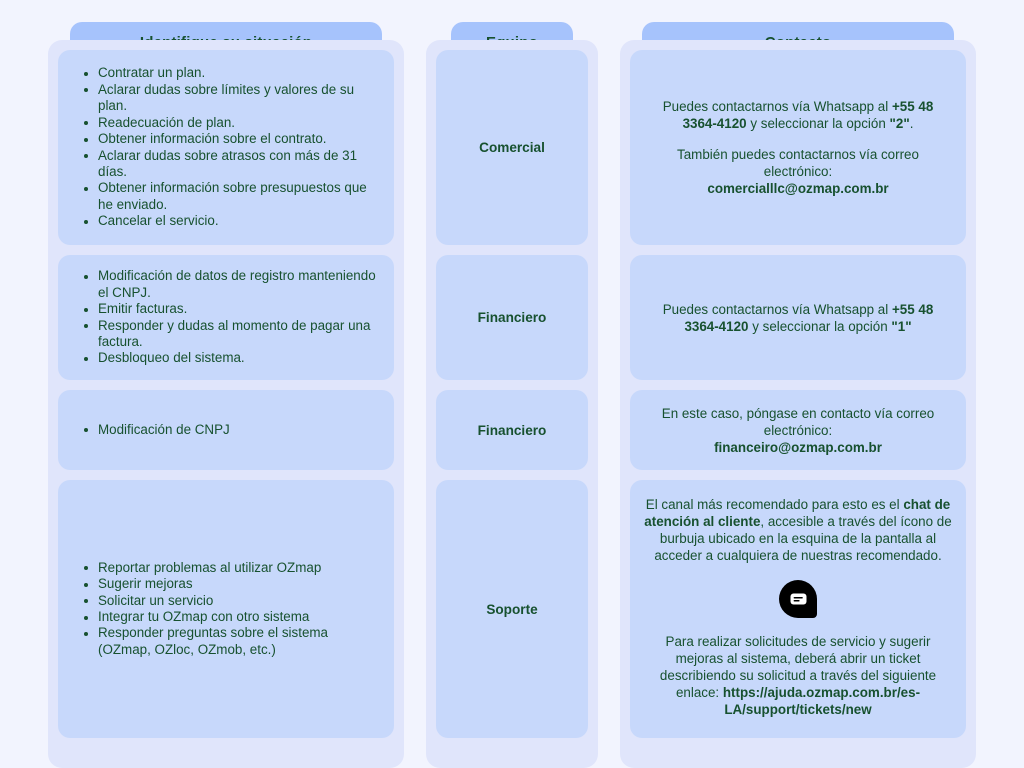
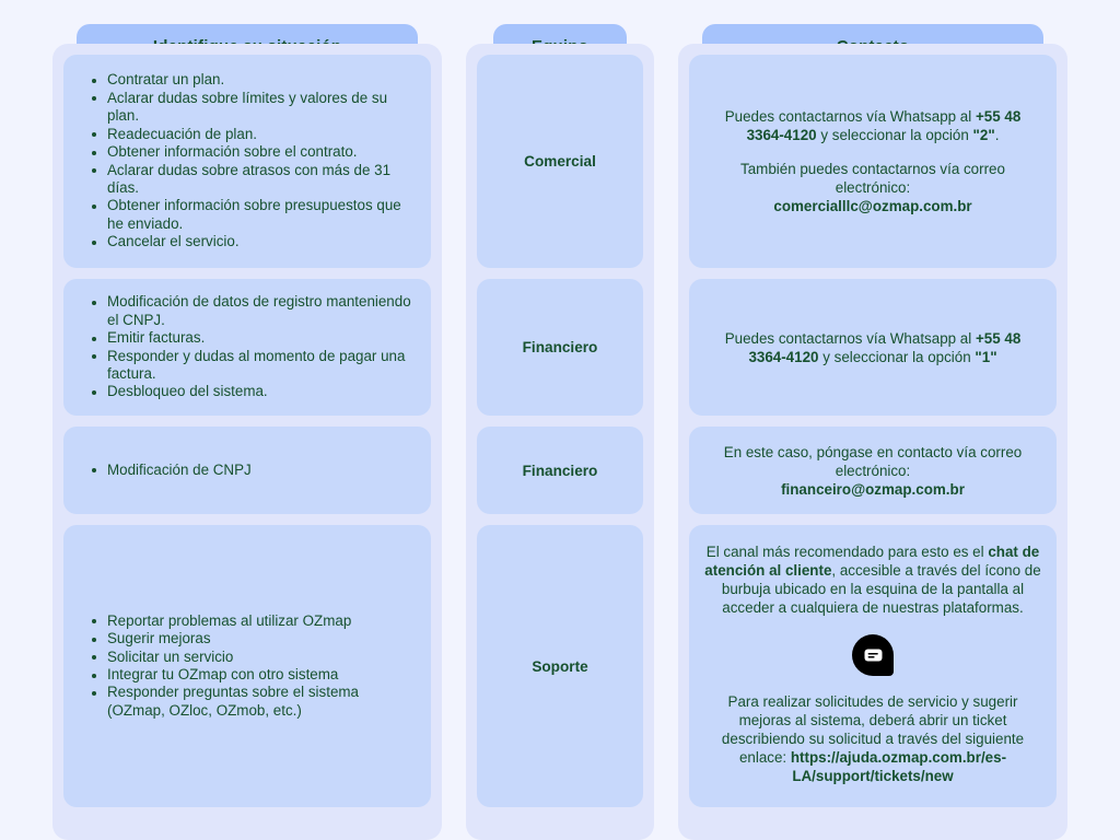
  Contratar un plan.
  Aclarar dudas sobre límites y valores de su plan.
  Readecuación de plan.
  Obtener información sobre el contrato.
  Aclarar dudas sobre atrasos con más de 31 días.
  Obtener información sobre presupuestos que he enviado.
  Cancelar el servicio.
  Modificación de datos de registro manteniendo el CNPJ.
  Emitir facturas.
  Responder y dudas al momento de pagar una factura.
  Desbloqueo del sistema.
  Modificación de CNPJ
  Reportar problemas al utilizar OZmap
  Sugerir mejoras
  Solicitar un servicio
  Integrar tu OZmap con otro sistema
  Responder preguntas sobre el sistema (OZmap, OZloc, OZmob, etc.)
  Comercial
  Financiero
  Financiero
  Soporte
  Puedes contactarnos vía Whatsapp al +55 48 3364-4120 y seleccionar la opción "2".
  También puedes contactarnos vía correo electrónico:
  comercialllc@ozmap.com.br
  Puedes contactarnos vía Whatsapp al +55 48 3364-4120 y seleccionar la opción "1"
  En este caso, póngase en contacto vía correo electrónico:
  financeiro@ozmap.com.br
- El canal más recomendado para esto es el chat de atención al cliente, accesible a través del ícono de burbuja ubicado en la esquina de la pantalla al acceder a cualquiera de nuestras recomendado.
+ El canal más recomendado para esto es el chat de atención al cliente, accesible a través del ícono de burbuja ubicado en la esquina de la pantalla al acceder a cualquiera de nuestras plataformas.
  Para realizar solicitudes de servicio y sugerir mejoras al sistema, deberá abrir un ticket describiendo su solicitud a través del siguiente enlace: https://ajuda.ozmap.com.br/es-LA/support/tickets/new
